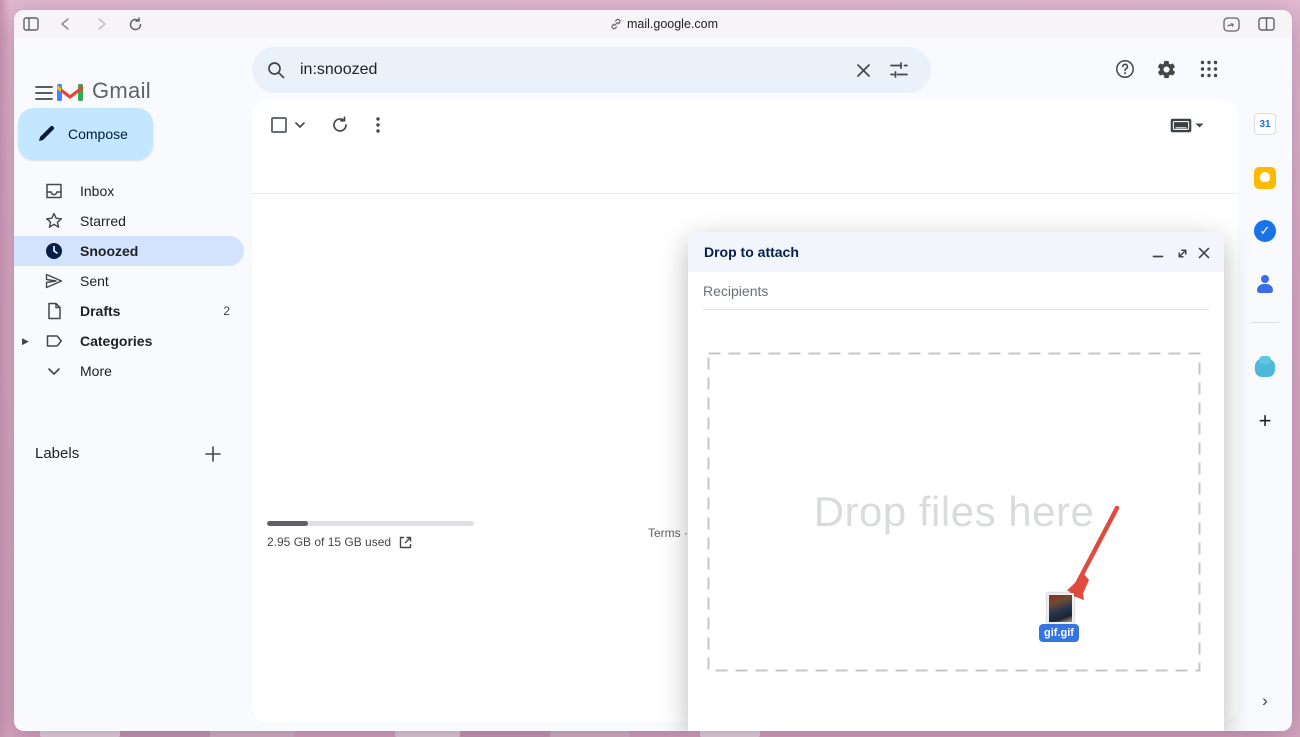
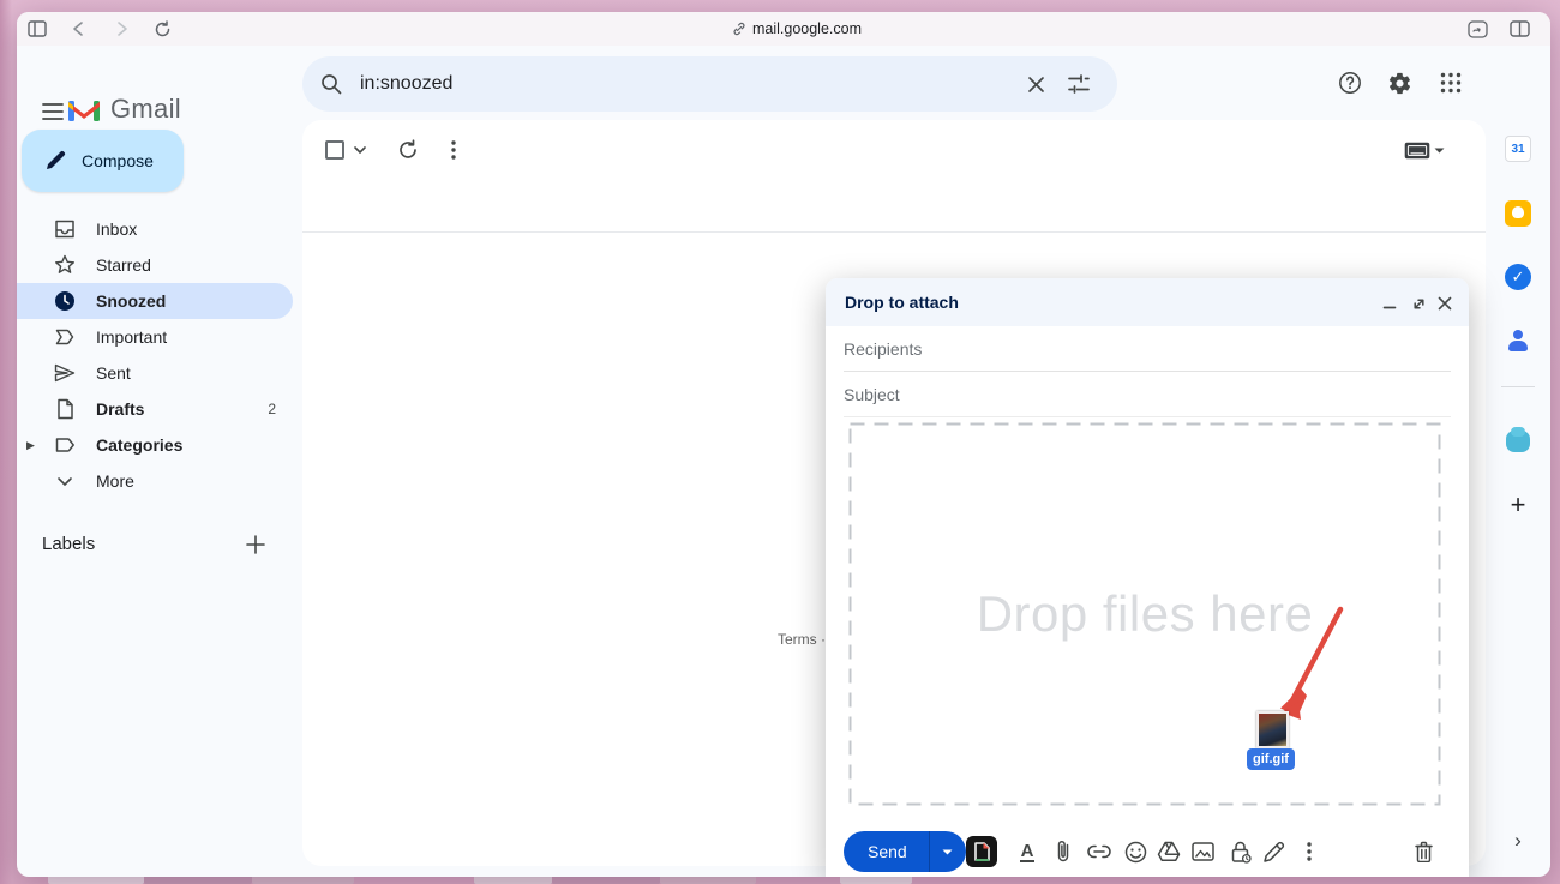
  mail.google.com
  Gmail
  in:snoozed
  Compose
  Inbox
  Starred
  Snoozed
+ Important
  Sent
  Drafts
  2
  ▶
  Categories
  More
  Labels
- 2.95 GB of 15 GB used
  Terms ·
  31
  ✓
  +
  ›
  Drop to attach
  Recipients
+ Subject
  Drop files here
  gif.gif
+ Send
+ A
